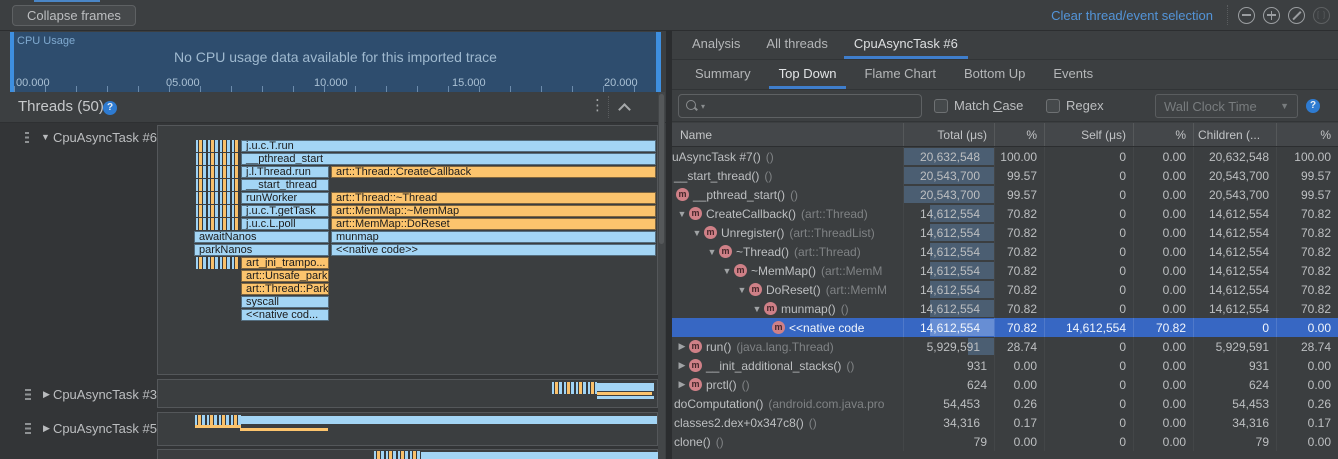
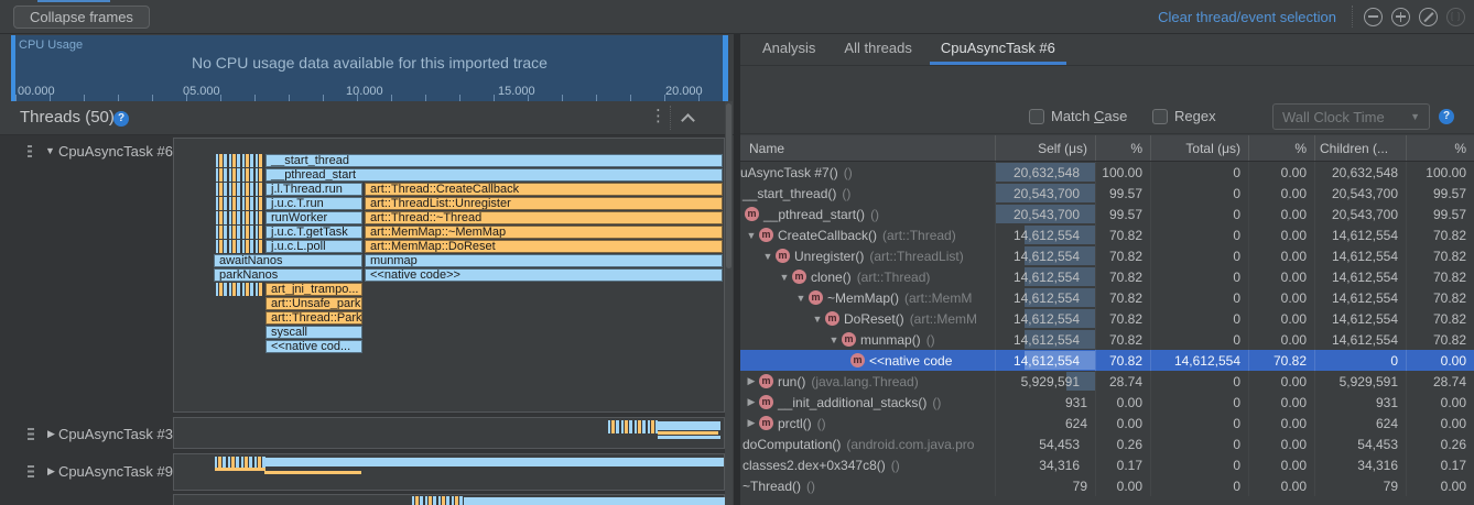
  Collapse frames
  Clear thread/event selection
  CPU Usage
  No CPU usage data available for this imported trace
  00.000
  05.000
  10.000
  15.000
  20.000
  Threads (50)
  ?
  ⋮
- j.u.c.T.run
+ __start_thread
  __pthread_start
  j.l.Thread.run
  art::Thread::CreateCallback
- __start_thread
+ j.u.c.T.run
+ art::ThreadList::Unregister
  runWorker
  art::Thread::~Thread
  j.u.c.T.getTask
  art::MemMap::~MemMap
  j.u.c.L.poll
  art::MemMap::DoReset
  awaitNanos
  munmap
  parkNanos
  <<native code>>
  art_jni_trampo...
  art::Unsafe_park
  art::Thread::Park
  syscall
  <<native cod...
  ▼
  CpuAsyncTask #6
  ▶
  CpuAsyncTask #3
  ▶
- CpuAsyncTask #5
+ CpuAsyncTask #9
  Analysis
  All threads
  CpuAsyncTask #6
- Summary
- Top Down
- Flame Chart
- Bottom Up
- Events
- ▾
  Match Case
  Regex
  Wall Clock Time
  ▼
  ?
  Name
- Total (μs)
+ Self (μs)
  %
- Self (μs)
+ Total (μs)
  %
  Children (...
  %
  uAsyncTask #7()
  ()
  20,632,548
  100.00
  0
  0.00
  20,632,548
  100.00
  __start_thread()
  ()
  20,543,700
  99.57
  0
  0.00
  20,543,700
  99.57
  m
  __pthread_start()
  ()
  20,543,700
  99.57
  0
  0.00
  20,543,700
  99.57
  ▼
  m
  CreateCallback()
  (art::Thread)
  14,612,554
  70.82
  0
  0.00
  14,612,554
  70.82
  ▼
  m
  Unregister()
  (art::ThreadList)
  14,612,554
  70.82
  0
  0.00
  14,612,554
  70.82
  ▼
  m
- ~Thread()
+ clone()
  (art::Thread)
  14,612,554
  70.82
  0
  0.00
  14,612,554
  70.82
  ▼
  m
  ~MemMap()
  (art::MemM
  14,612,554
  70.82
  0
  0.00
  14,612,554
  70.82
  ▼
  m
  DoReset()
  (art::MemM
  14,612,554
  70.82
  0
  0.00
  14,612,554
  70.82
  ▼
  m
  munmap()
  ()
  14,612,554
  70.82
  0
  0.00
  14,612,554
  70.82
  m
  <<native code
  14,612,554
  70.82
  14,612,554
  70.82
  0
  0.00
  ▶
  m
  run()
  (java.lang.Thread)
  5,929,591
  28.74
  0
  0.00
  5,929,591
  28.74
  ▶
  m
  __init_additional_stacks()
  ()
  931
  0.00
  0
  0.00
  931
  0.00
  ▶
  m
  prctl()
  ()
  624
  0.00
  0
  0.00
  624
  0.00
  doComputation()
  (android.com.java.pro
  54,453
  0.26
  0
  0.00
  54,453
  0.26
  classes2.dex+0x347c8()
  ()
  34,316
  0.17
  0
  0.00
  34,316
  0.17
- clone()
+ ~Thread()
  ()
  79
  0.00
  0
  0.00
  79
  0.00
